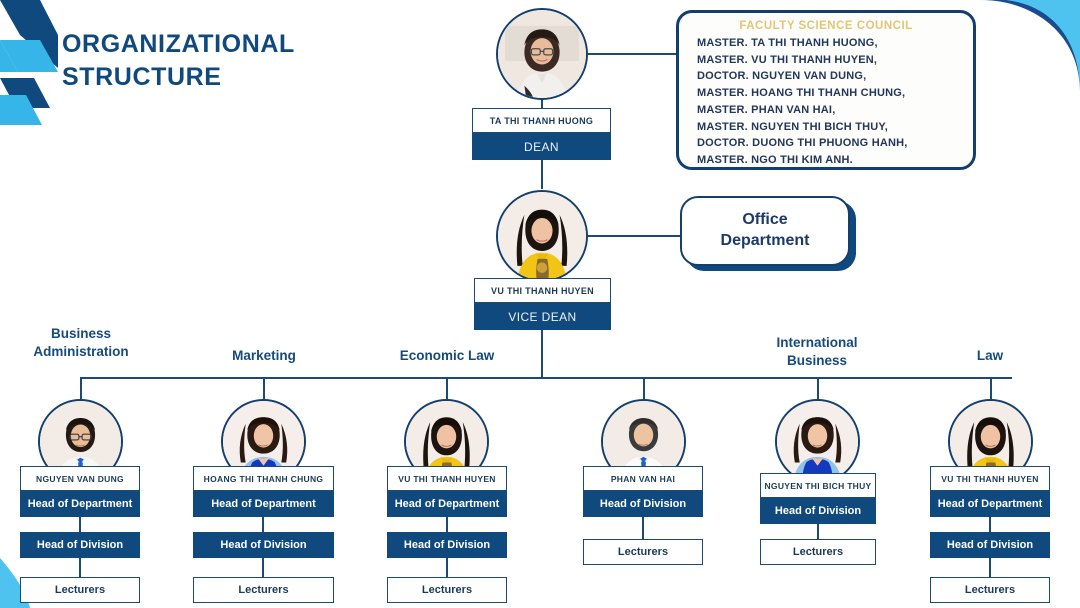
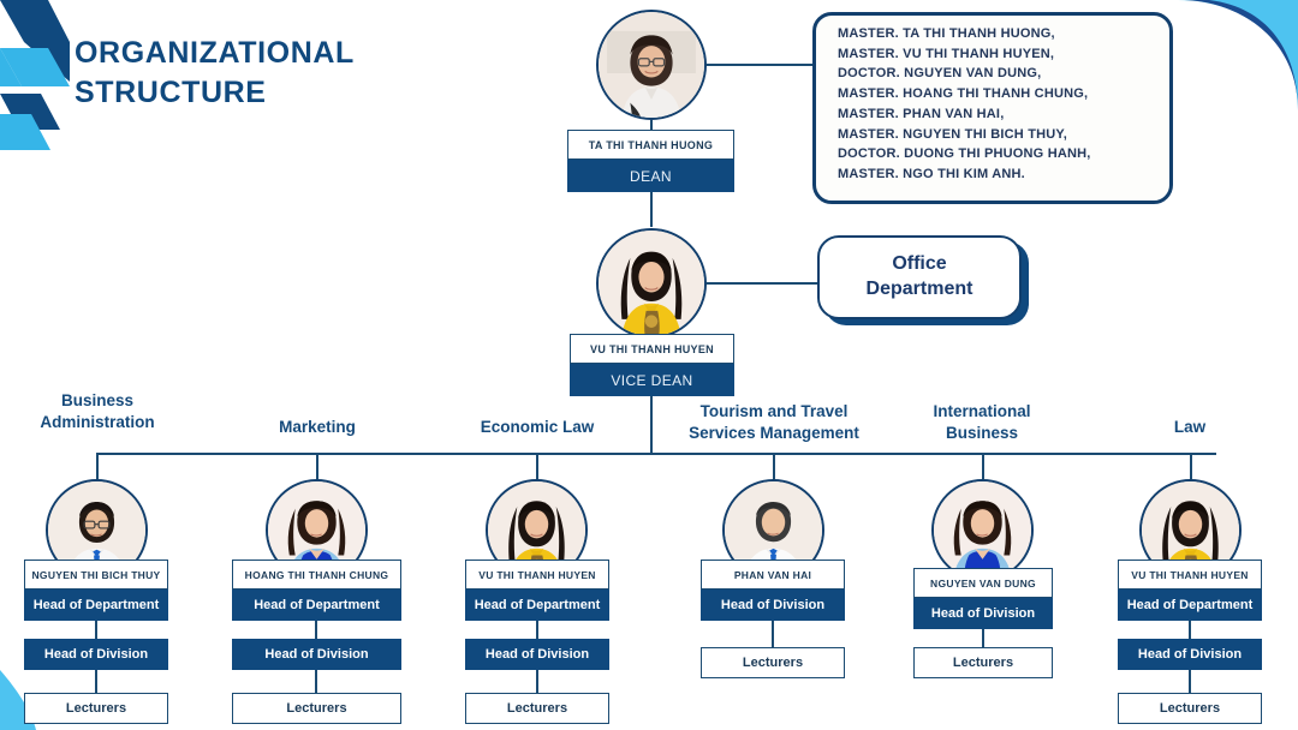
  ORGANIZATIONAL
  STRUCTURE
- FACULTY SCIENCE COUNCIL
  MASTER. TA THI THANH HUONG,
  MASTER. VU THI THANH HUYEN,
  DOCTOR. NGUYEN VAN DUNG,
  MASTER. HOANG THI THANH CHUNG,
  MASTER. PHAN VAN HAI,
  MASTER. NGUYEN THI BICH THUY,
  DOCTOR. DUONG THI PHUONG HANH,
  MASTER. NGO THI KIM ANH.
  TA THI THANH HUONG
  DEAN
  VU THI THANH HUYEN
  VICE DEAN
  Office
  Department
  Business
  Administration
  Marketing
  Economic Law
+ Tourism and Travel
+ Services Management
  International
  Business
  Law
- NGUYEN VAN DUNG
+ NGUYEN THI BICH THUY
  Head of Department
  Head of Division
  Lecturers
  HOANG THI THANH CHUNG
  Head of Department
  Head of Division
  Lecturers
  VU THI THANH HUYEN
  Head of Department
  Head of Division
  Lecturers
  PHAN VAN HAI
  Head of Division
  Lecturers
- NGUYEN THI BICH THUY
+ NGUYEN VAN DUNG
  Head of Division
  Lecturers
  VU THI THANH HUYEN
  Head of Department
  Head of Division
  Lecturers
